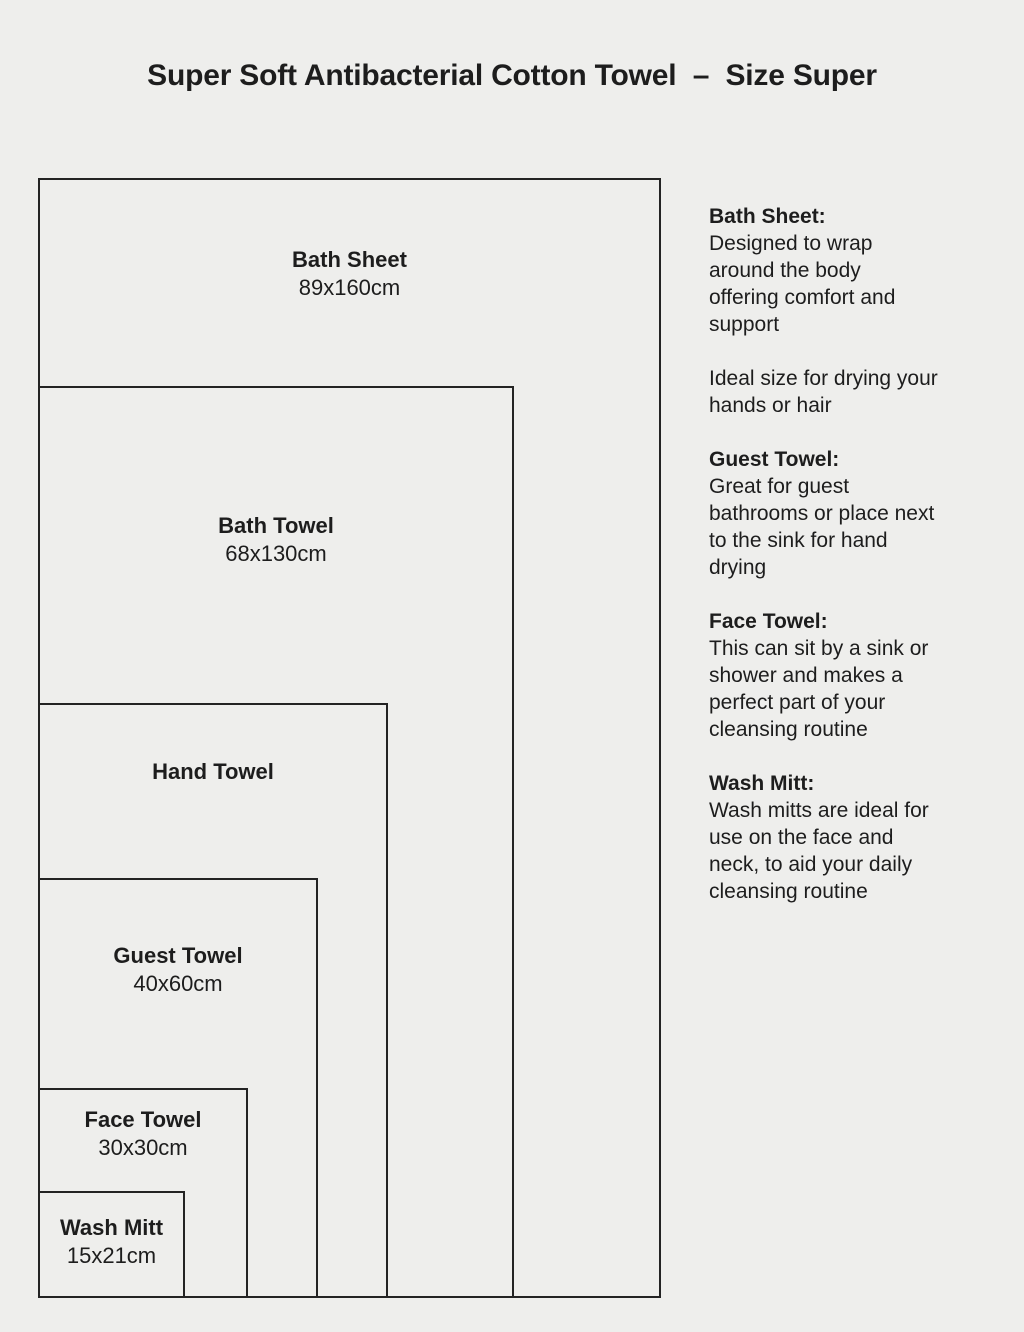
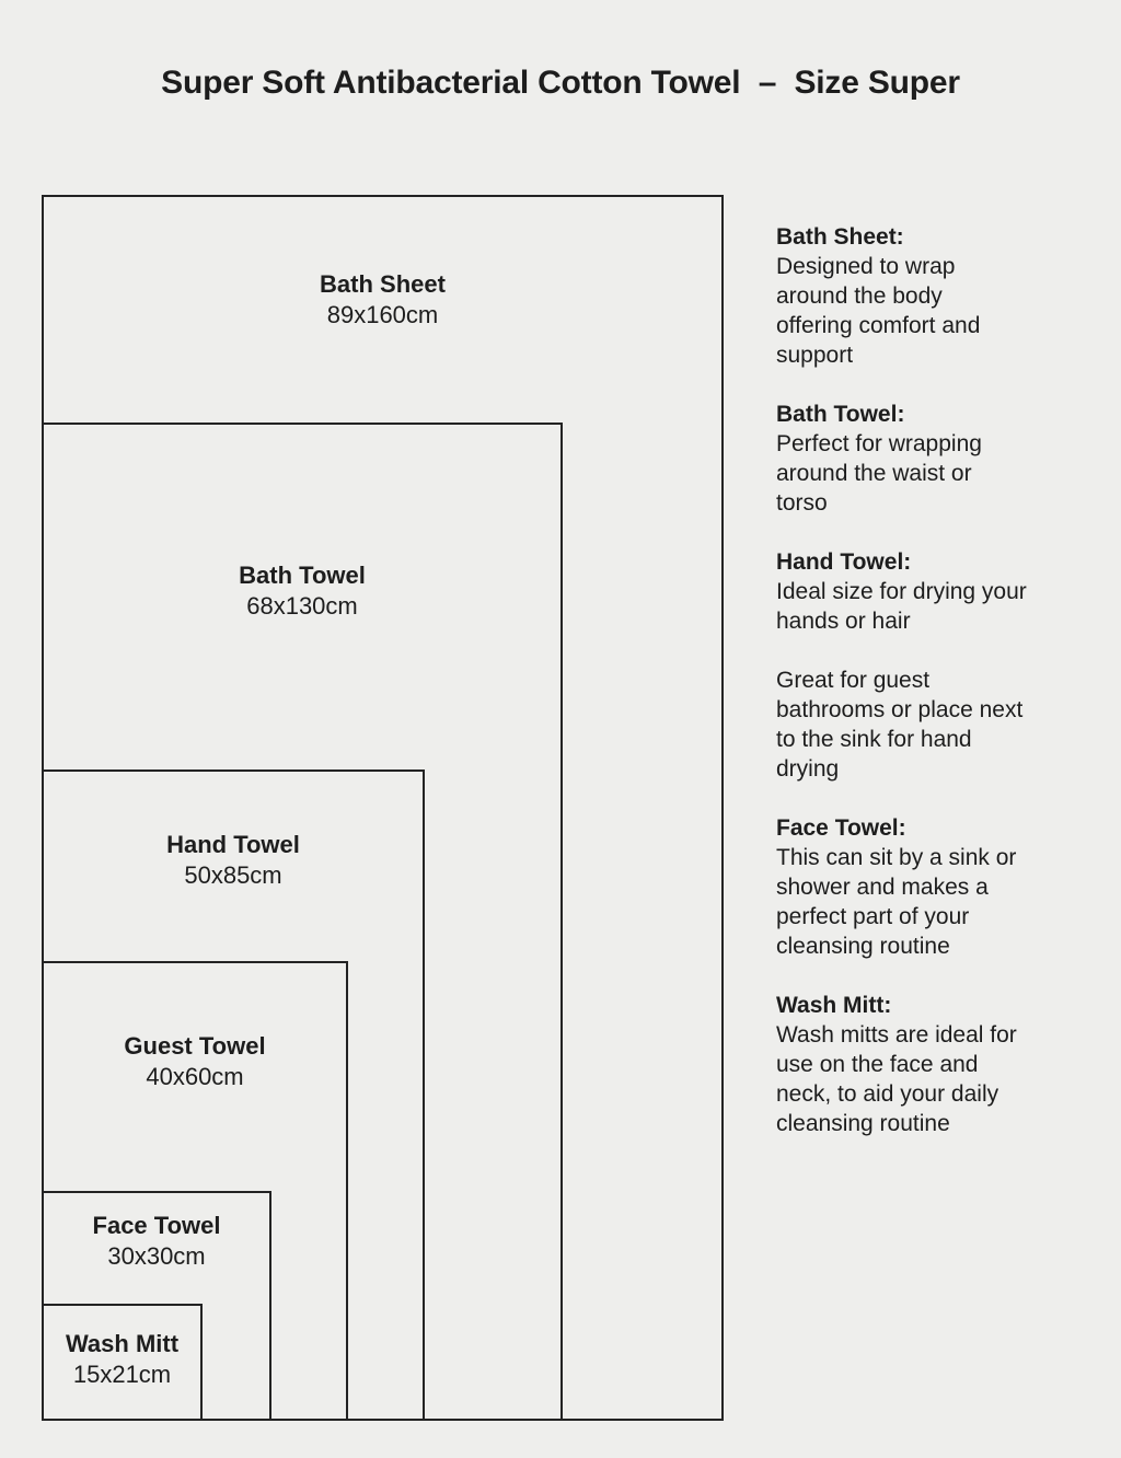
  Super Soft Antibacterial Cotton Towel – Size Super
  Bath Sheet
  89x160cm
  Bath Towel
  68x130cm
  Hand Towel
+ 50x85cm
  Guest Towel
  40x60cm
  Face Towel
  30x30cm
  Wash Mitt
  15x21cm
  Bath Sheet:
  Designed to wrap
  around the body
  offering comfort and
  support
+ Bath Towel:
+ Perfect for wrapping
+ around the waist or
+ torso
+ Hand Towel:
  Ideal size for drying your
  hands or hair
- Guest Towel:
  Great for guest
  bathrooms or place next
  to the sink for hand
  drying
  Face Towel:
  This can sit by a sink or
  shower and makes a
  perfect part of your
  cleansing routine
  Wash Mitt:
  Wash mitts are ideal for
  use on the face and
  neck, to aid your daily
  cleansing routine
